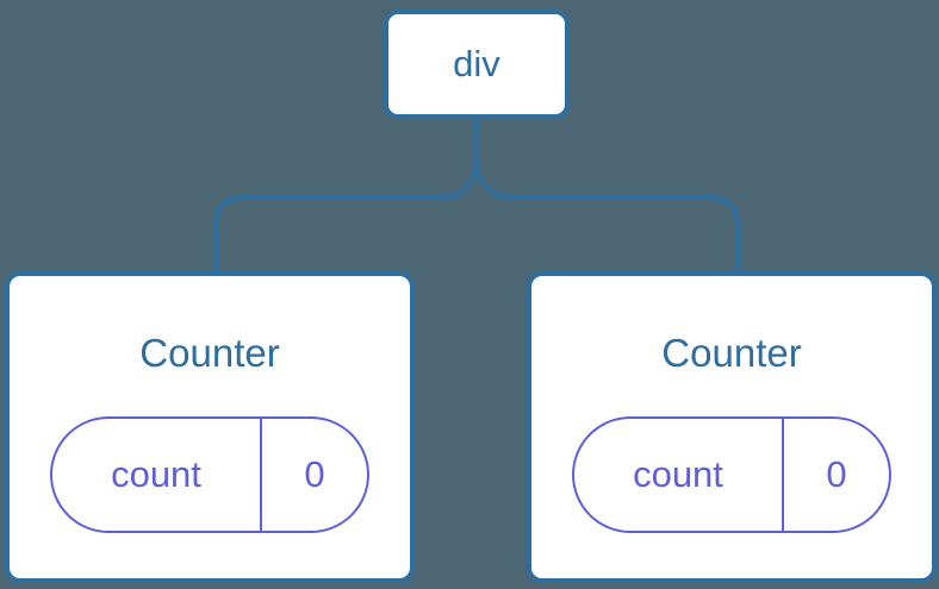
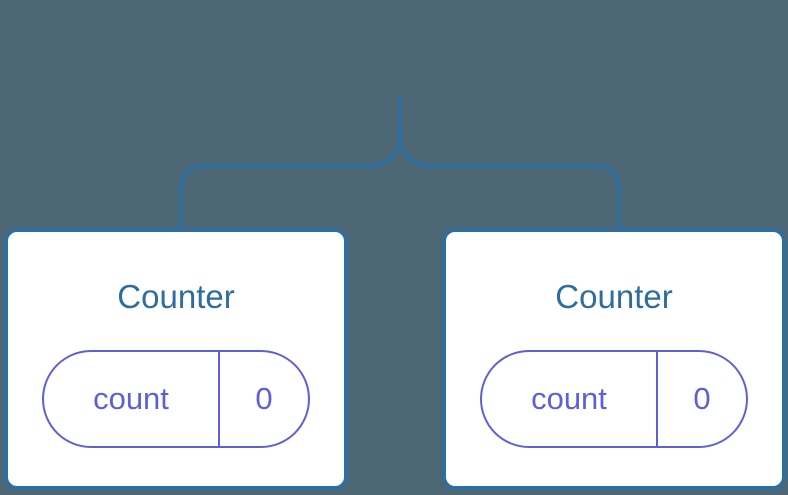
- div
  Counter
  count
  0
  Counter
  count
  0
